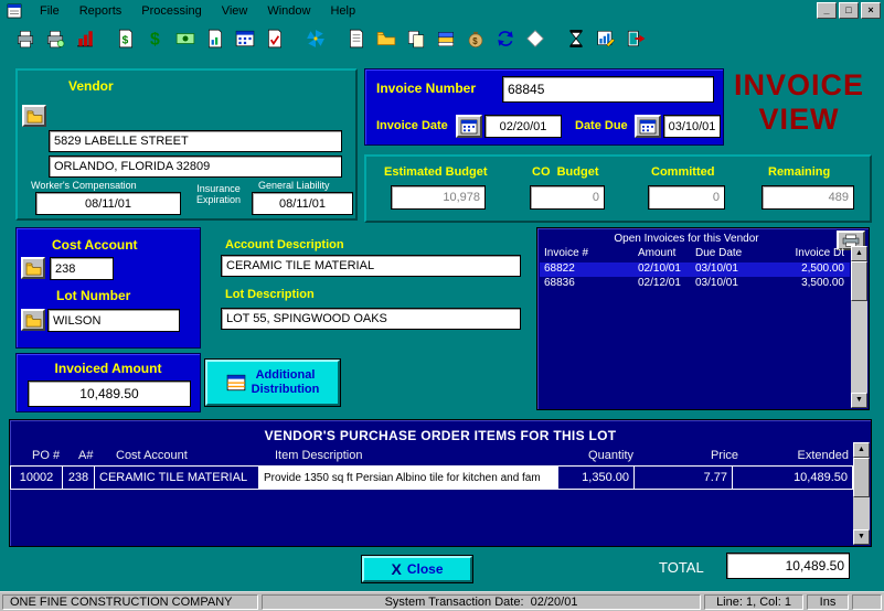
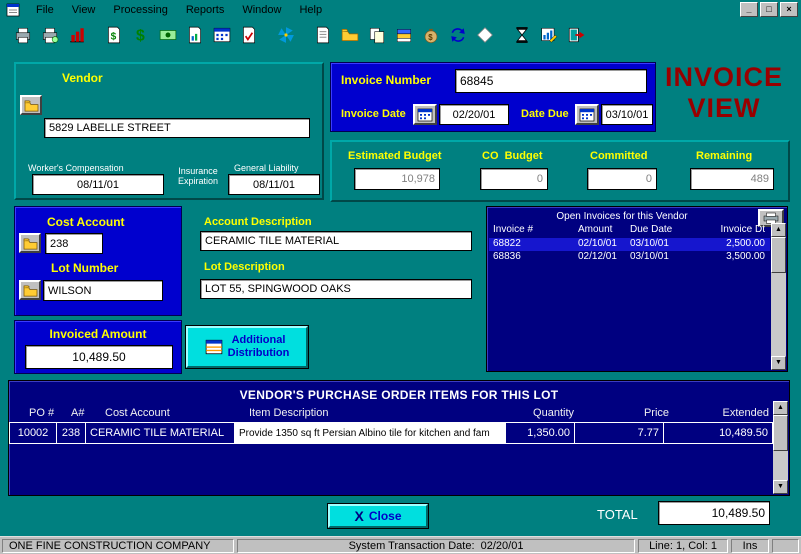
  File
- Reports
+ View
  Processing
- View
+ Reports
  Window
  Help
  _
  □
  ×
  $
  $
  $
  INVOICE
  VIEW
  Vendor
  5829 LABELLE STREET
- ORLANDO, FLORIDA 32809
  Worker's Compensation
  08/11/01
  Insurance Expiration
  General Liability
  08/11/01
  Invoice Number
  68845
  Invoice Date
  02/20/01
  Date Due
  03/10/01
  Estimated Budget
  CO Budget
  Committed
  Remaining
  10,978
  0
  0
  489
  Cost Account
  238
  Lot Number
  WILSON
  Account Description
  CERAMIC TILE MATERIAL
  Lot Description
  LOT 55, SPINGWOOD OAKS
  Open Invoices for this Vendor
  Invoice #
  Amount
  Due Date
  Invoice Dt
  68822
  02/10/01
  03/10/01
  2,500.00
  68836
  02/12/01
  03/10/01
  3,500.00
  Invoiced Amount
  10,489.50
  Additional
  Distribution
  VENDOR'S PURCHASE ORDER ITEMS FOR THIS LOT
  PO #
  A#
  Cost Account
  Item Description
  Quantity
  Price
  Extended
  10002
  238
  CERAMIC TILE MATERIAL
  Provide 1350 sq ft Persian Albino tile for kitchen and fam
  1,350.00
  7.77
  10,489.50
  X
  Close
  TOTAL
  10,489.50
  ONE FINE CONSTRUCTION COMPANY
  System Transaction Date: 02/20/01
  Line: 1, Col: 1
  Ins
